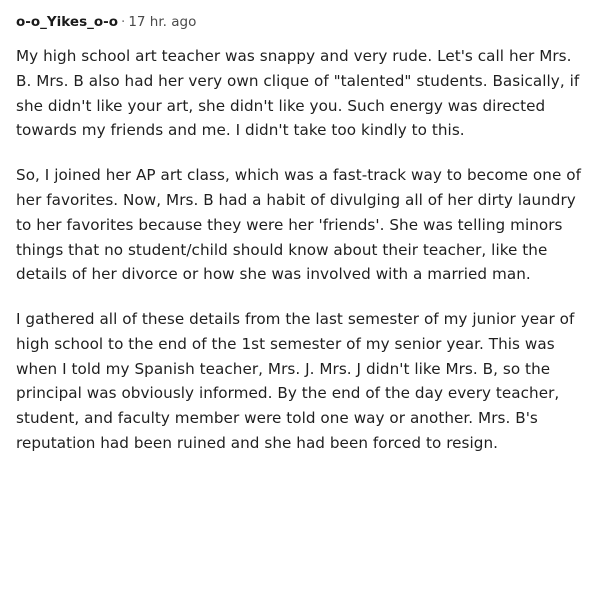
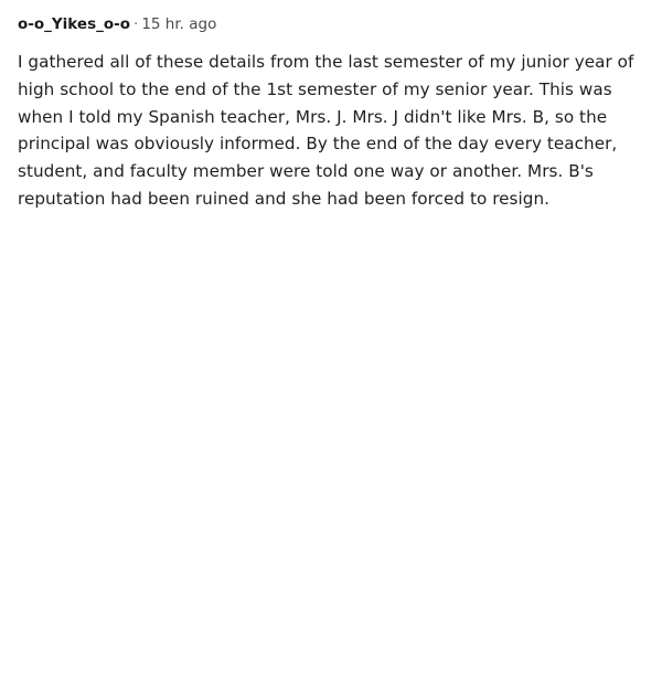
- o-o_Yikes_o-o · 17 hr. ago
+ o-o_Yikes_o-o · 15 hr. ago
- My high school art teacher was snappy and very rude. Let's call her Mrs. B. Mrs. B also had her very own clique of "talented" students. Basically, if she didn't like your art, she didn't like you. Such energy was directed towards my friends and me. I didn't take too kindly to this.
- So, I joined her AP art class, which was a fast-track way to become one of her favorites. Now, Mrs. B had a habit of divulging all of her dirty laundry to her favorites because they were her 'friends'. She was telling minors things that no student/child should know about their teacher, like the details of her divorce or how she was involved with a married man.
  I gathered all of these details from the last semester of my junior year of high school to the end of the 1st semester of my senior year. This was when I told my Spanish teacher, Mrs. J. Mrs. J didn't like Mrs. B, so the principal was obviously informed. By the end of the day every teacher, student, and faculty member were told one way or another. Mrs. B's reputation had been ruined and she had been forced to resign.
